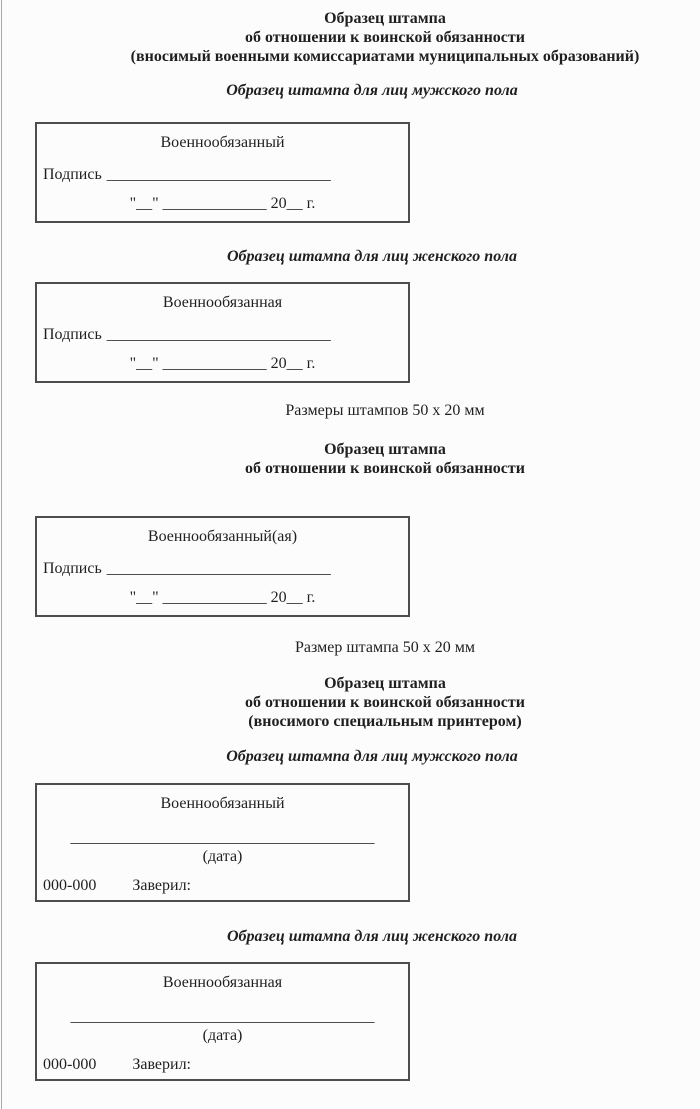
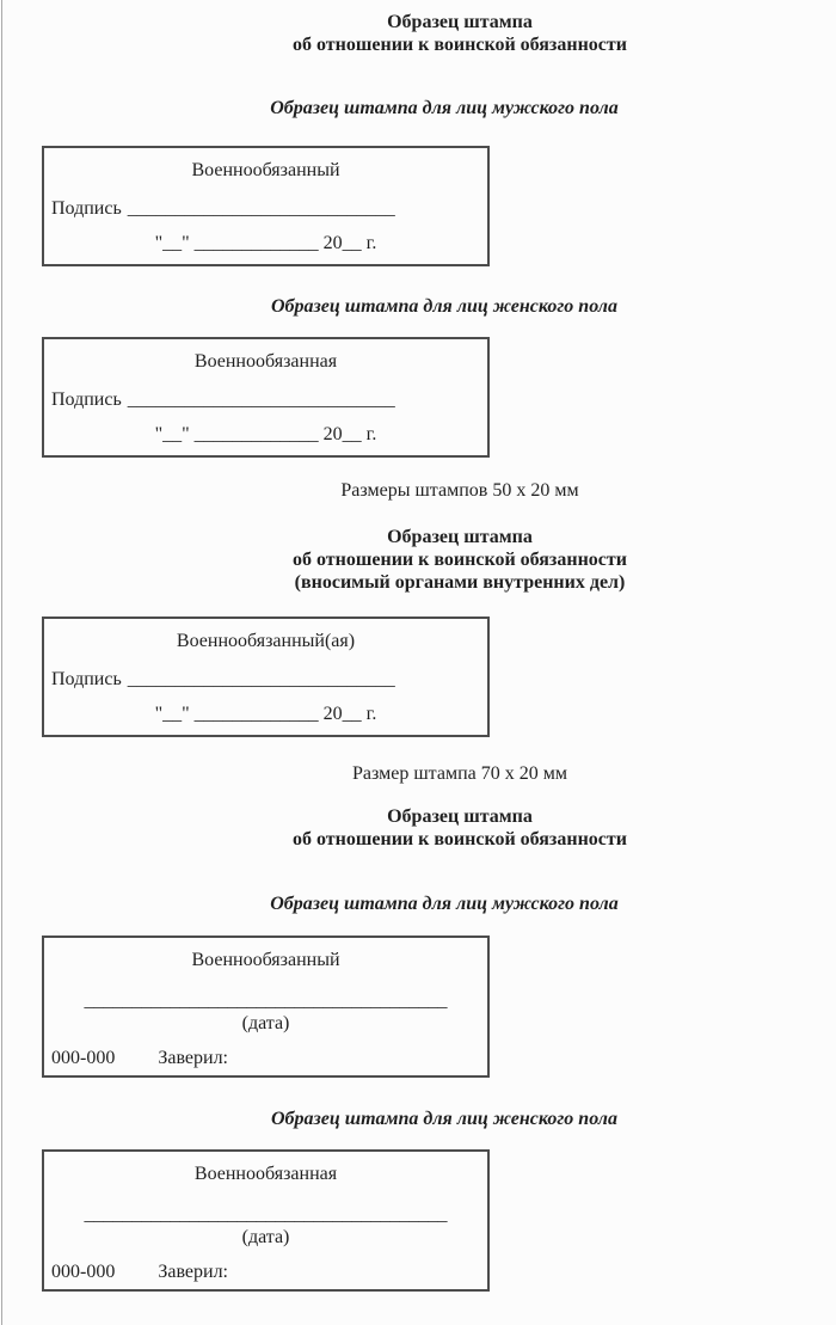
  Образец штампа
  об отношении к воинской обязанности
- (вносимый военными комиссариатами муниципальных образований)
  Образец штампа для лиц мужского пола
  Военнообязанный
  Подпись ____________________________
  "__" _____________ 20__ г.
  Образец штампа для лиц женского пола
  Военнообязанная
  Подпись ____________________________
  "__" _____________ 20__ г.
  Размеры штампов 50 х 20 мм
  Образец штампа
  об отношении к воинской обязанности
+ (вносимый органами внутренних дел)
  Военнообязанный(ая)
  Подпись ____________________________
  "__" _____________ 20__ г.
- Размер штампа 50 х 20 мм
+ Размер штампа 70 х 20 мм
  Образец штампа
  об отношении к воинской обязанности
- (вносимого специальным принтером)
  Образец штампа для лиц мужского пола
  Военнообязанный
  ______________________________________
  (дата)
  000-000 Заверил:
  Образец штампа для лиц женского пола
  Военнообязанная
  ______________________________________
  (дата)
  000-000 Заверил:
